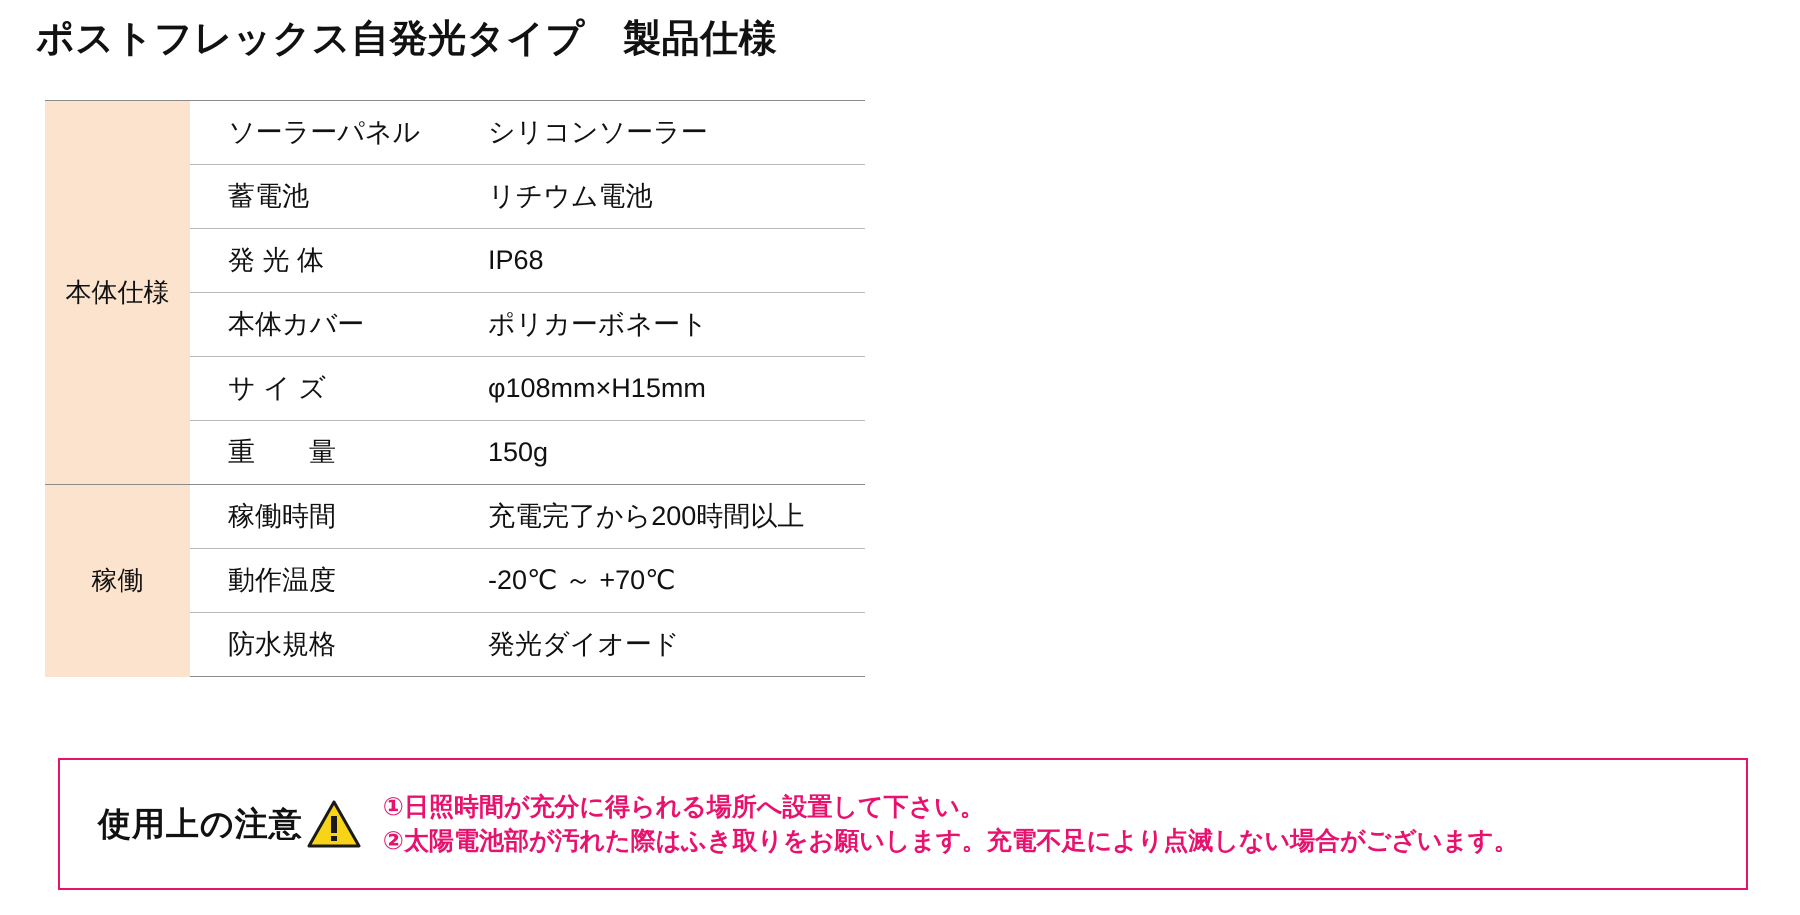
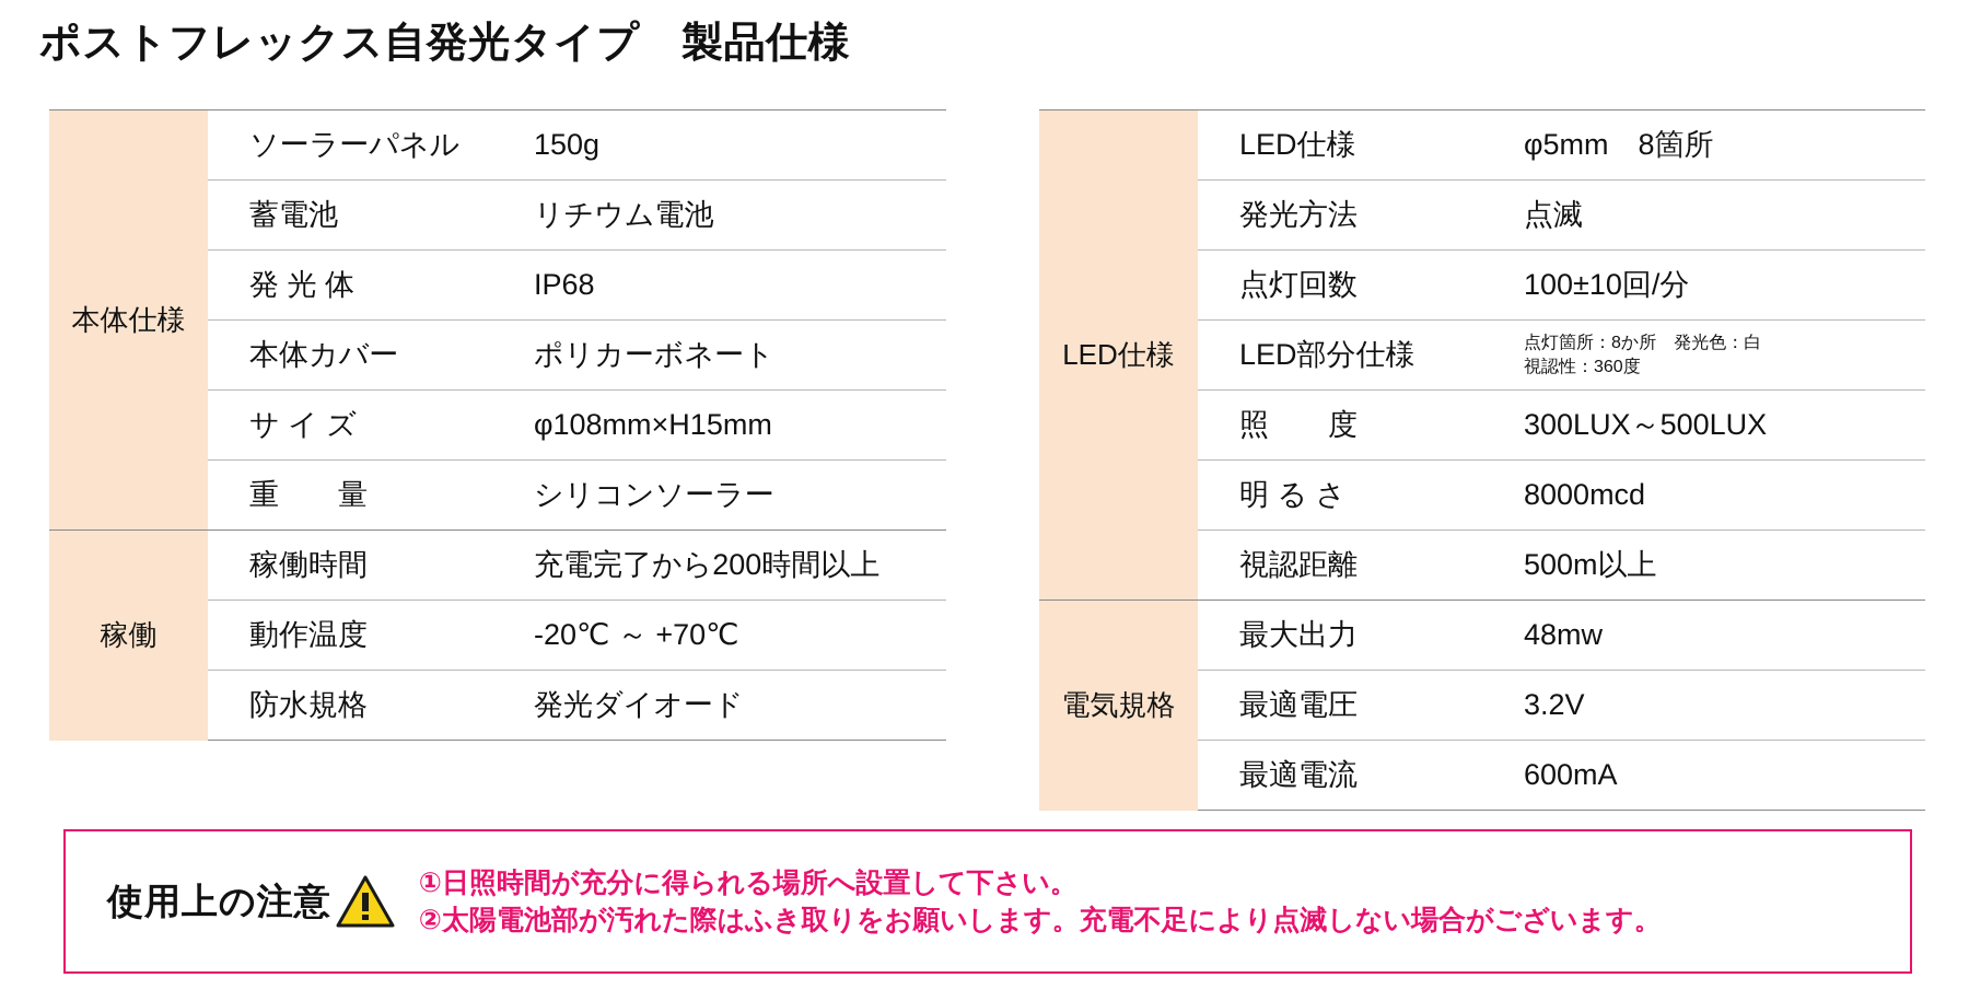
  ポストフレックス自発光タイプ 製品仕様
- 本体仕様	ソーラーパネル	シリコンソーラー
+ 本体仕様	ソーラーパネル	150g
  蓄電池	リチウム電池
  発 光 体	IP68
  本体カバー	ポリカーボネート
  サ イ ズ	φ108mm×H15mm
- 重 量	150g
+ 重 量	シリコンソーラー
  稼働	稼働時間	充電完了から200時間以上
  動作温度	-20℃ ～ +70℃
  防水規格	発光ダイオード
+ LED仕様	LED仕様	φ5mm 8箇所
+ 発光方法	点滅
+ 点灯回数	100±10回/分
+ LED部分仕様	点灯箇所：8か所 発光色：白 視認性：360度
+ 照 度	300LUX～500LUX
+ 明 る さ	8000mcd
+ 視認距離	500m以上
+ 電気規格	最大出力	48mw
+ 最適電圧	3.2V
+ 最適電流	600mA
  使用上の注意
  ①日照時間が充分に得られる場所へ設置して下さい。
  ②太陽電池部が汚れた際はふき取りをお願いします。充電不足により点滅しない場合がございます。
